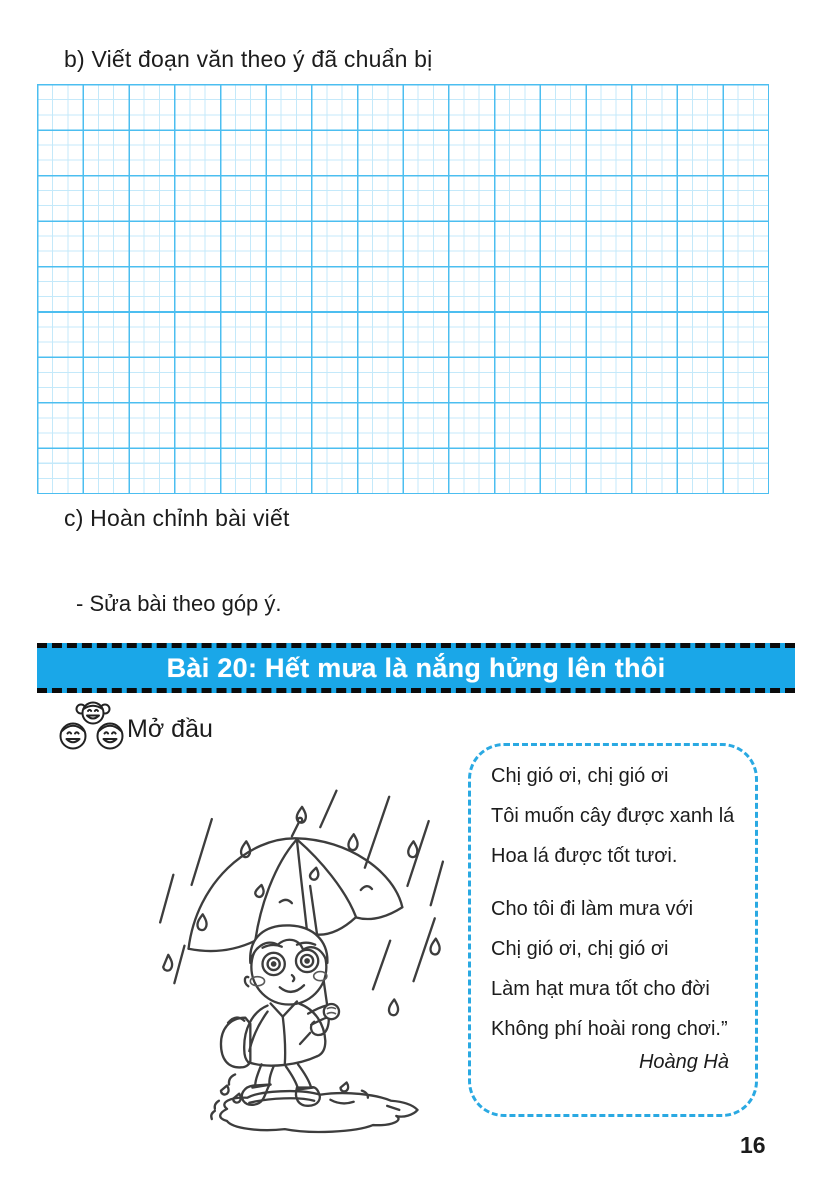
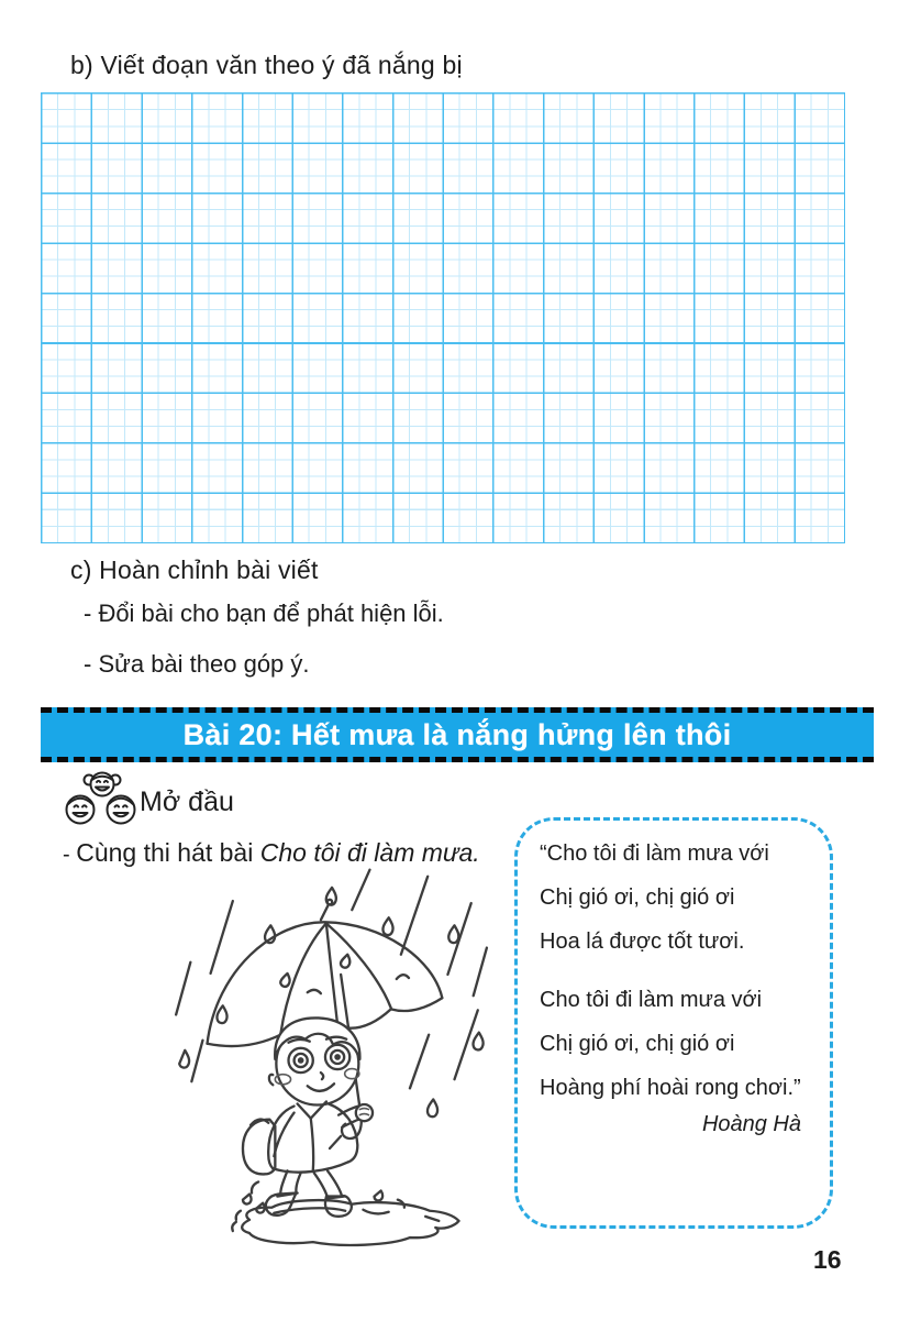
- b) Viết đoạn văn theo ý đã chuẩn bị
+ b) Viết đoạn văn theo ý đã nắng bị
  c) Hoàn chỉnh bài viết
+ - Đổi bài cho bạn để phát hiện lỗi.
  - Sửa bài theo góp ý.
  Bài 20: Hết mưa là nắng hửng lên thôi
  Mở đầu
+ - Cùng thi hát bài Cho tôi đi làm mưa.
+ “Cho tôi đi làm mưa với
  Chị gió ơi, chị gió ơi
- Tôi muốn cây được xanh lá
  Hoa lá được tốt tươi.
  Cho tôi đi làm mưa với
  Chị gió ơi, chị gió ơi
- Làm hạt mưa tốt cho đời
- Không phí hoài rong chơi.”
+ Hoàng phí hoài rong chơi.”
  Hoàng Hà
  16
